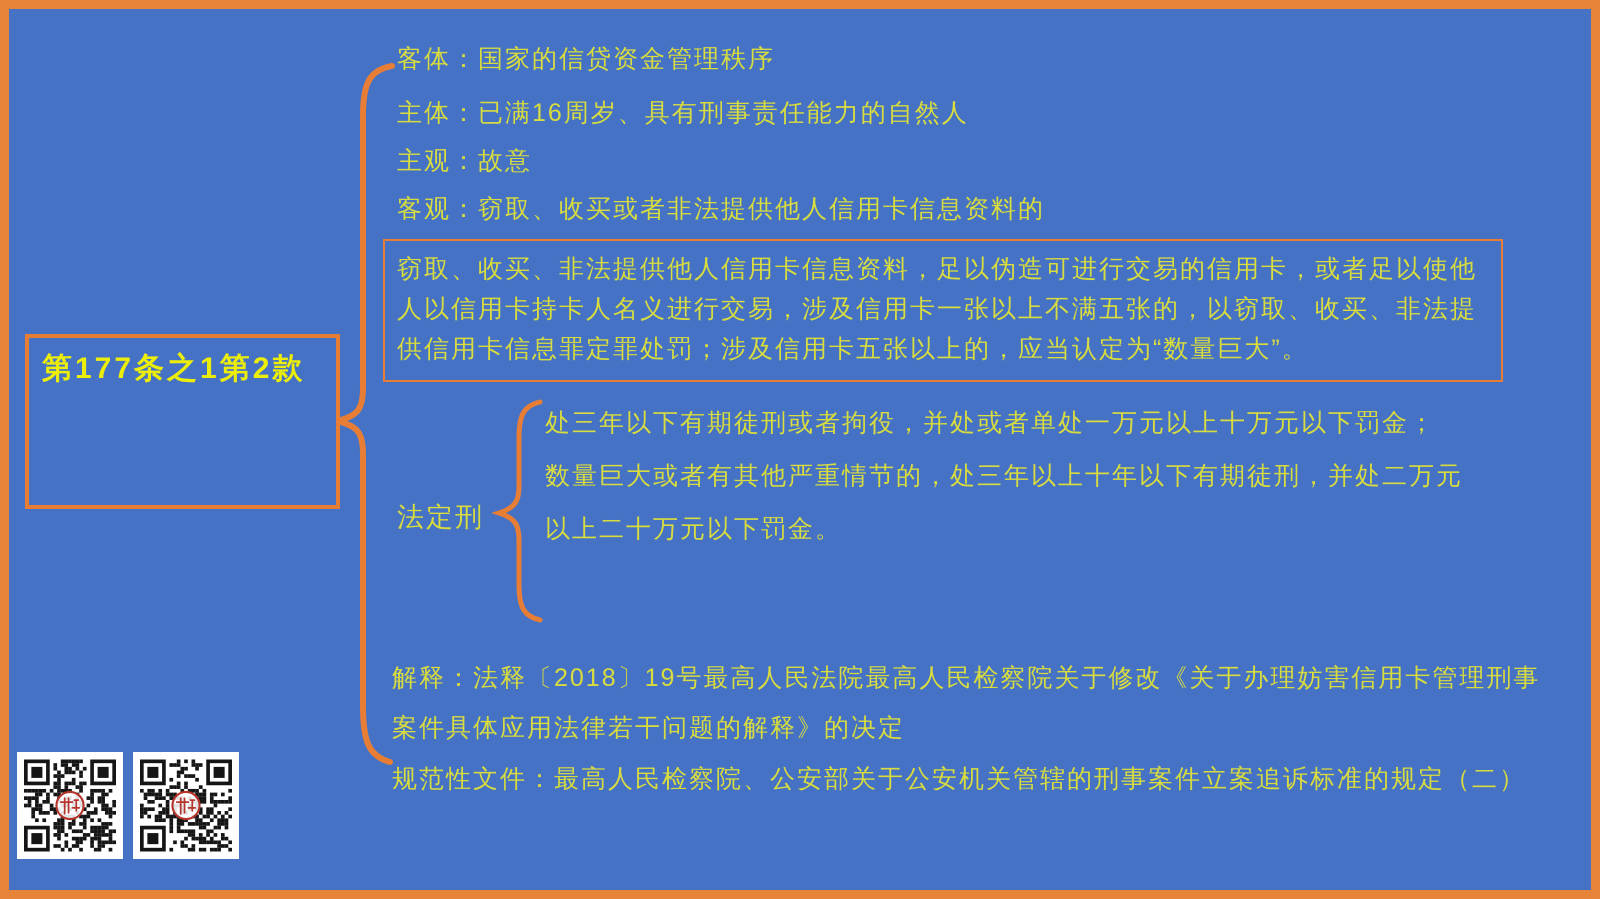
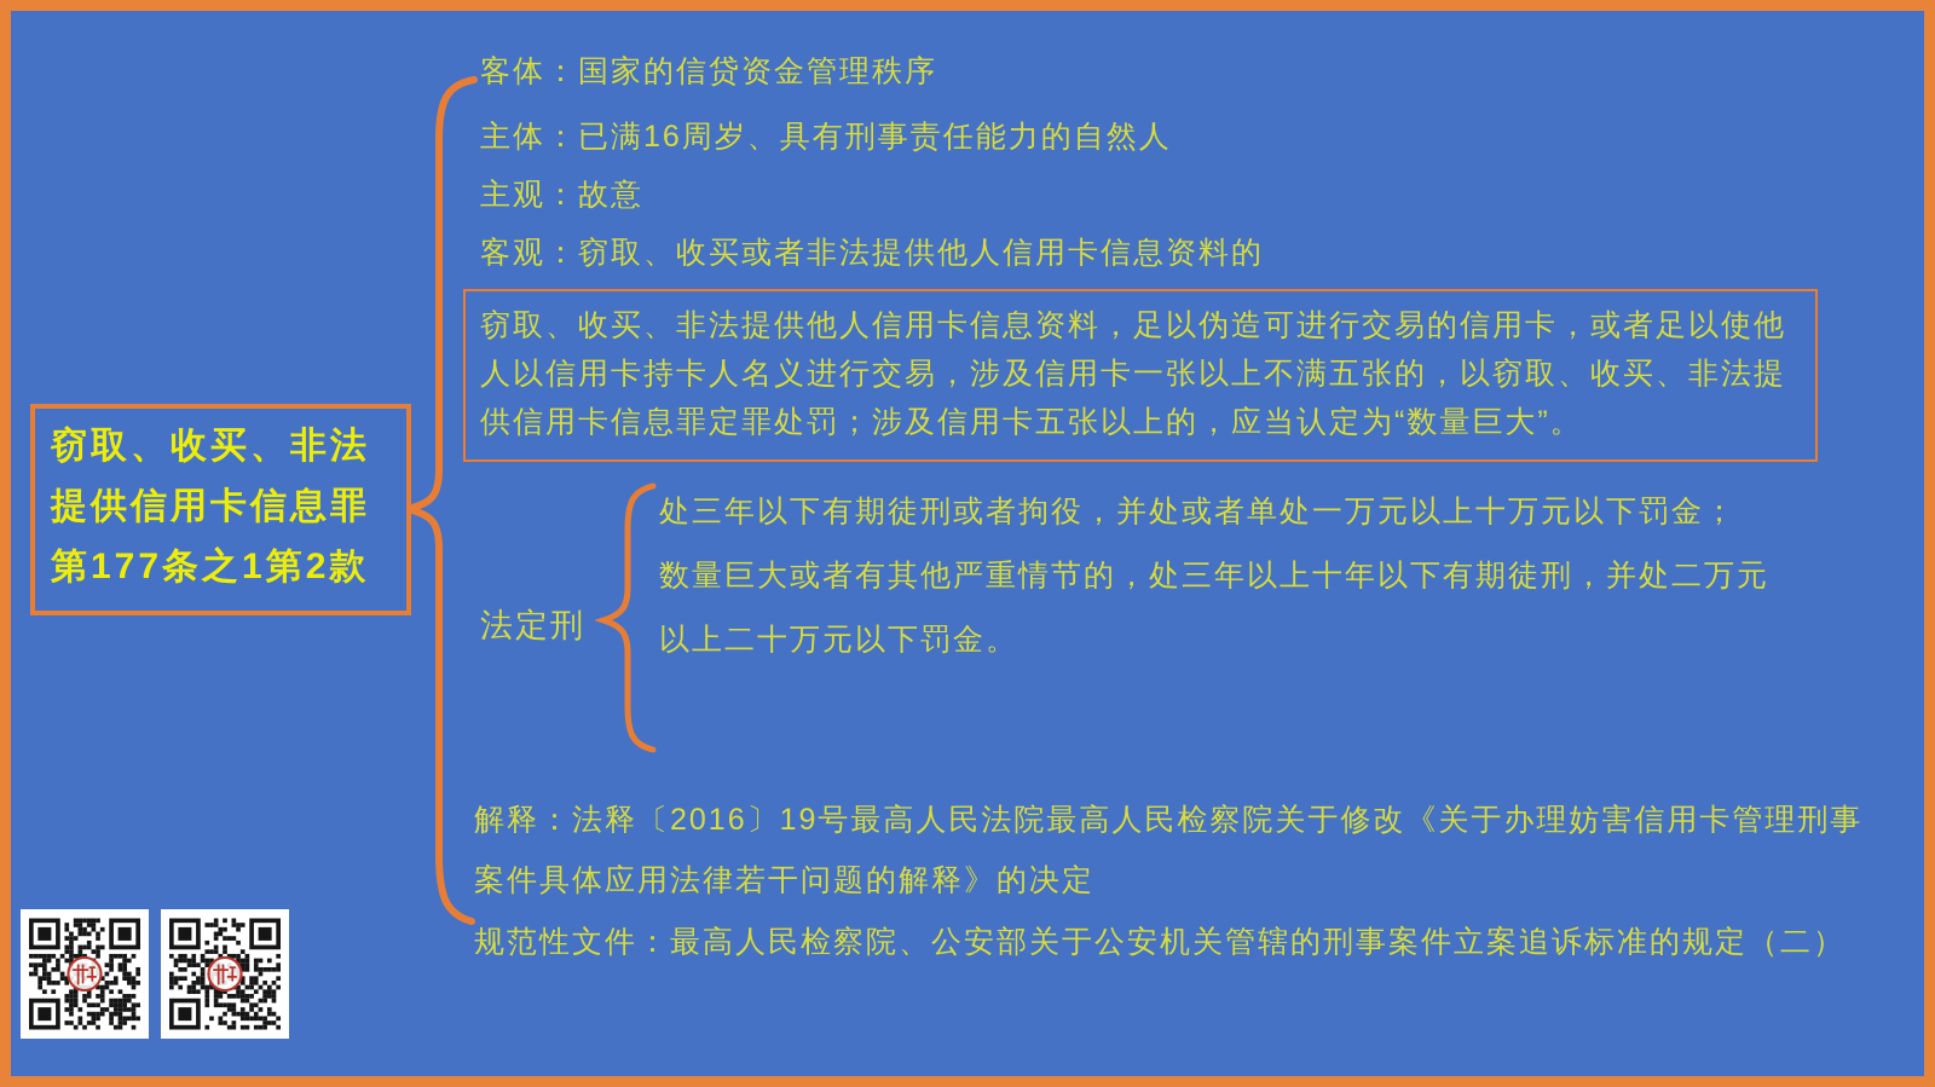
+ 窃取、收买、非法
+ 提供信用卡信息罪
  第177条之1第2款
  客体：国家的信贷资金管理秩序
  主体：已满16周岁、具有刑事责任能力的自然人
  主观：故意
  客观：窃取、收买或者非法提供他人信用卡信息资料的
  窃取、收买、非法提供他人信用卡信息资料，足以伪造可进行交易的信用卡，或者足以使他人以信用卡持卡人名义进行交易，涉及信用卡一张以上不满五张的，以窃取、收买、非法提供信用卡信息罪定罪处罚；涉及信用卡五张以上的，应当认定为“数量巨大”。
  法定刑
  处三年以下有期徒刑或者拘役，并处或者单处一万元以上十万元以下罚金；
  数量巨大或者有其他严重情节的，处三年以上十年以下有期徒刑，并处二万元
  以上二十万元以下罚金。
- 解释：法释〔2018〕19号最高人民法院最高人民检察院关于修改《关于办理妨害信用卡管理刑事
+ 解释：法释〔2016〕19号最高人民法院最高人民检察院关于修改《关于办理妨害信用卡管理刑事
  案件具体应用法律若干问题的解释》的决定
  规范性文件：最高人民检察院、公安部关于公安机关管辖的刑事案件立案追诉标准的规定（二）
